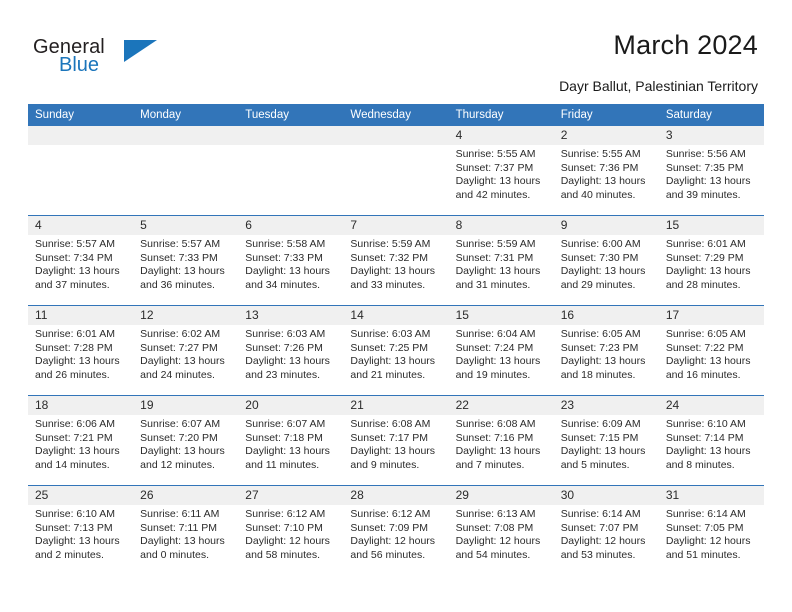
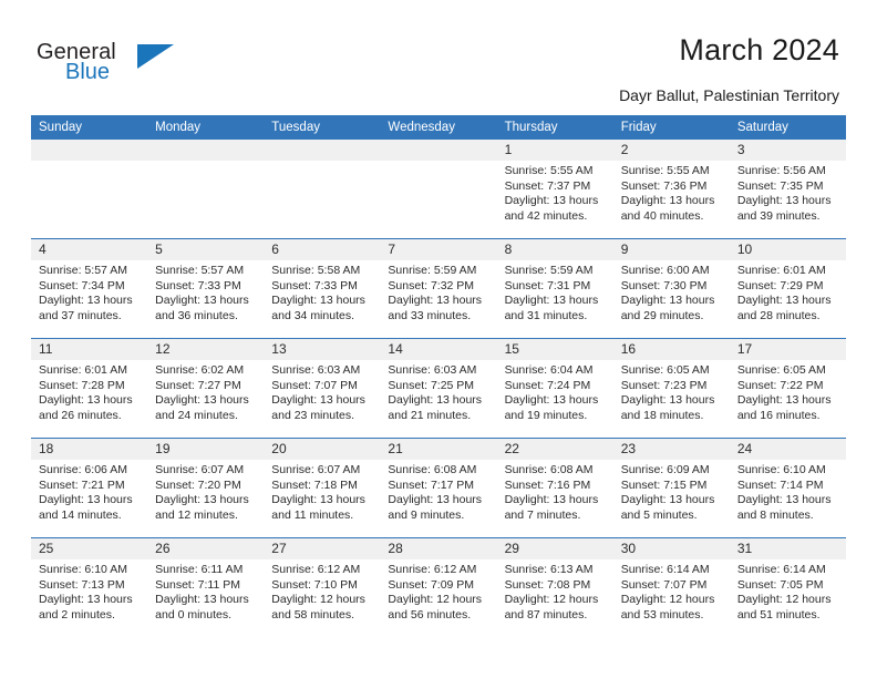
  General
  Blue
  March 2024
  Dayr Ballut, Palestinian Territory
  Sunday	Monday	Tuesday	Wednesday	Thursday	Friday	Saturday
- 				4Sunrise: 5:55 AMSunset: 7:37 PMDaylight: 13 hoursand 42 minutes.	2Sunrise: 5:55 AMSunset: 7:36 PMDaylight: 13 hoursand 40 minutes.	3Sunrise: 5:56 AMSunset: 7:35 PMDaylight: 13 hoursand 39 minutes.
+ 				1Sunrise: 5:55 AMSunset: 7:37 PMDaylight: 13 hoursand 42 minutes.	2Sunrise: 5:55 AMSunset: 7:36 PMDaylight: 13 hoursand 40 minutes.	3Sunrise: 5:56 AMSunset: 7:35 PMDaylight: 13 hoursand 39 minutes.
- 4Sunrise: 5:57 AMSunset: 7:34 PMDaylight: 13 hoursand 37 minutes.	5Sunrise: 5:57 AMSunset: 7:33 PMDaylight: 13 hoursand 36 minutes.	6Sunrise: 5:58 AMSunset: 7:33 PMDaylight: 13 hoursand 34 minutes.	7Sunrise: 5:59 AMSunset: 7:32 PMDaylight: 13 hoursand 33 minutes.	8Sunrise: 5:59 AMSunset: 7:31 PMDaylight: 13 hoursand 31 minutes.	9Sunrise: 6:00 AMSunset: 7:30 PMDaylight: 13 hoursand 29 minutes.	15Sunrise: 6:01 AMSunset: 7:29 PMDaylight: 13 hoursand 28 minutes.
+ 4Sunrise: 5:57 AMSunset: 7:34 PMDaylight: 13 hoursand 37 minutes.	5Sunrise: 5:57 AMSunset: 7:33 PMDaylight: 13 hoursand 36 minutes.	6Sunrise: 5:58 AMSunset: 7:33 PMDaylight: 13 hoursand 34 minutes.	7Sunrise: 5:59 AMSunset: 7:32 PMDaylight: 13 hoursand 33 minutes.	8Sunrise: 5:59 AMSunset: 7:31 PMDaylight: 13 hoursand 31 minutes.	9Sunrise: 6:00 AMSunset: 7:30 PMDaylight: 13 hoursand 29 minutes.	10Sunrise: 6:01 AMSunset: 7:29 PMDaylight: 13 hoursand 28 minutes.
- 11Sunrise: 6:01 AMSunset: 7:28 PMDaylight: 13 hoursand 26 minutes.	12Sunrise: 6:02 AMSunset: 7:27 PMDaylight: 13 hoursand 24 minutes.	13Sunrise: 6:03 AMSunset: 7:26 PMDaylight: 13 hoursand 23 minutes.	14Sunrise: 6:03 AMSunset: 7:25 PMDaylight: 13 hoursand 21 minutes.	15Sunrise: 6:04 AMSunset: 7:24 PMDaylight: 13 hoursand 19 minutes.	16Sunrise: 6:05 AMSunset: 7:23 PMDaylight: 13 hoursand 18 minutes.	17Sunrise: 6:05 AMSunset: 7:22 PMDaylight: 13 hoursand 16 minutes.
+ 11Sunrise: 6:01 AMSunset: 7:28 PMDaylight: 13 hoursand 26 minutes.	12Sunrise: 6:02 AMSunset: 7:27 PMDaylight: 13 hoursand 24 minutes.	13Sunrise: 6:03 AMSunset: 7:07 PMDaylight: 13 hoursand 23 minutes.	14Sunrise: 6:03 AMSunset: 7:25 PMDaylight: 13 hoursand 21 minutes.	15Sunrise: 6:04 AMSunset: 7:24 PMDaylight: 13 hoursand 19 minutes.	16Sunrise: 6:05 AMSunset: 7:23 PMDaylight: 13 hoursand 18 minutes.	17Sunrise: 6:05 AMSunset: 7:22 PMDaylight: 13 hoursand 16 minutes.
  18Sunrise: 6:06 AMSunset: 7:21 PMDaylight: 13 hoursand 14 minutes.	19Sunrise: 6:07 AMSunset: 7:20 PMDaylight: 13 hoursand 12 minutes.	20Sunrise: 6:07 AMSunset: 7:18 PMDaylight: 13 hoursand 11 minutes.	21Sunrise: 6:08 AMSunset: 7:17 PMDaylight: 13 hoursand 9 minutes.	22Sunrise: 6:08 AMSunset: 7:16 PMDaylight: 13 hoursand 7 minutes.	23Sunrise: 6:09 AMSunset: 7:15 PMDaylight: 13 hoursand 5 minutes.	24Sunrise: 6:10 AMSunset: 7:14 PMDaylight: 13 hoursand 8 minutes.
- 25Sunrise: 6:10 AMSunset: 7:13 PMDaylight: 13 hoursand 2 minutes.	26Sunrise: 6:11 AMSunset: 7:11 PMDaylight: 13 hoursand 0 minutes.	27Sunrise: 6:12 AMSunset: 7:10 PMDaylight: 12 hoursand 58 minutes.	28Sunrise: 6:12 AMSunset: 7:09 PMDaylight: 12 hoursand 56 minutes.	29Sunrise: 6:13 AMSunset: 7:08 PMDaylight: 12 hoursand 54 minutes.	30Sunrise: 6:14 AMSunset: 7:07 PMDaylight: 12 hoursand 53 minutes.	31Sunrise: 6:14 AMSunset: 7:05 PMDaylight: 12 hoursand 51 minutes.
+ 25Sunrise: 6:10 AMSunset: 7:13 PMDaylight: 13 hoursand 2 minutes.	26Sunrise: 6:11 AMSunset: 7:11 PMDaylight: 13 hoursand 0 minutes.	27Sunrise: 6:12 AMSunset: 7:10 PMDaylight: 12 hoursand 58 minutes.	28Sunrise: 6:12 AMSunset: 7:09 PMDaylight: 12 hoursand 56 minutes.	29Sunrise: 6:13 AMSunset: 7:08 PMDaylight: 12 hoursand 87 minutes.	30Sunrise: 6:14 AMSunset: 7:07 PMDaylight: 12 hoursand 53 minutes.	31Sunrise: 6:14 AMSunset: 7:05 PMDaylight: 12 hoursand 51 minutes.
